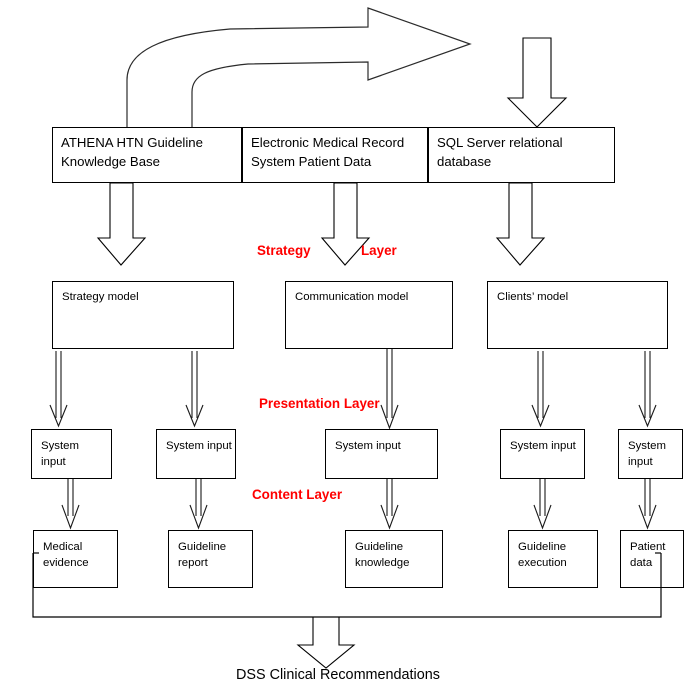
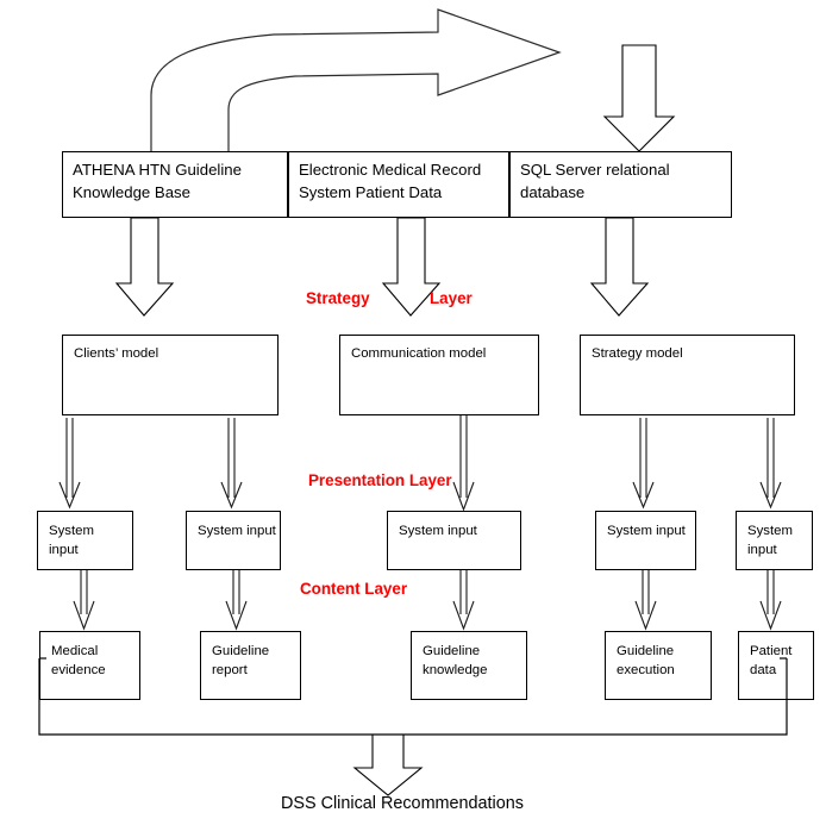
  ATHENA HTN Guideline
  Knowledge Base
  Electronic Medical Record
  System Patient Data
  SQL Server relational
  database
  Strategy
  Layer
  Presentation Layer
  Content Layer
- Strategy model
+ Clients’ model
  Communication model
- Clients’ model
+ Strategy model
  System
  input
  System input
  System input
  System input
  System
  input
  Medical
  evidence
  Guideline
  report
  Guideline
  knowledge
  Guideline
  execution
  Patient
  data
  DSS Clinical Recommendations
